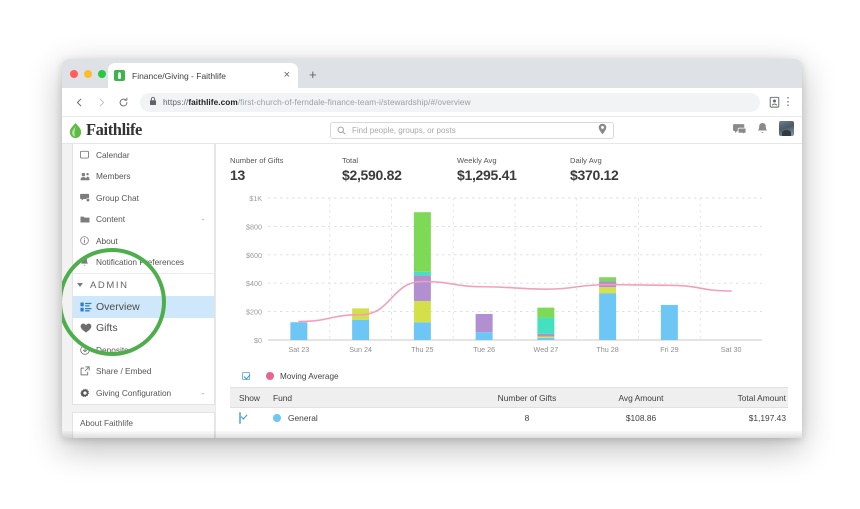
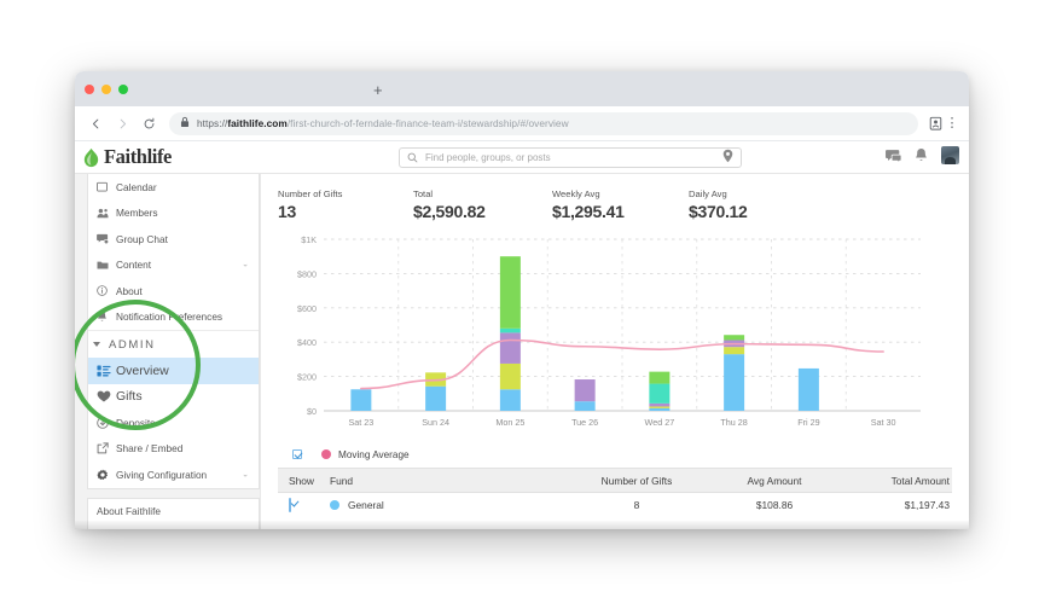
- Finance/Giving - Faithlife
- ×
  +
  https://faithlife.com/first-church-of-ferndale-finance-team-i/stewardship/#/overview
  ⋮
  Faithlife
  Find people, groups, or posts
  Calendar
  Members
  Group Chat
  Content
  About
  Notification Preferences
  ADMIN
  Overview
  Gifts
  Deposits
  Share / Embed
  Giving Configuration
  About Faithlife
  Number of Gifts
  13
  Total
  $2,590.82
  Weekly Avg
  $1,295.41
  Daily Avg
  $370.12
  $0
  $200
  $400
  $600
  $800
  $1K
  Sat 23
  Sun 24
- Thu 25
+ Mon 25
  Tue 26
  Wed 27
  Thu 28
  Fri 29
  Sat 30
  Moving Average
  Show
  Fund
  Number of Gifts
  Avg Amount
  Total Amount
  General
  8
  $108.86
  $1,197.43
